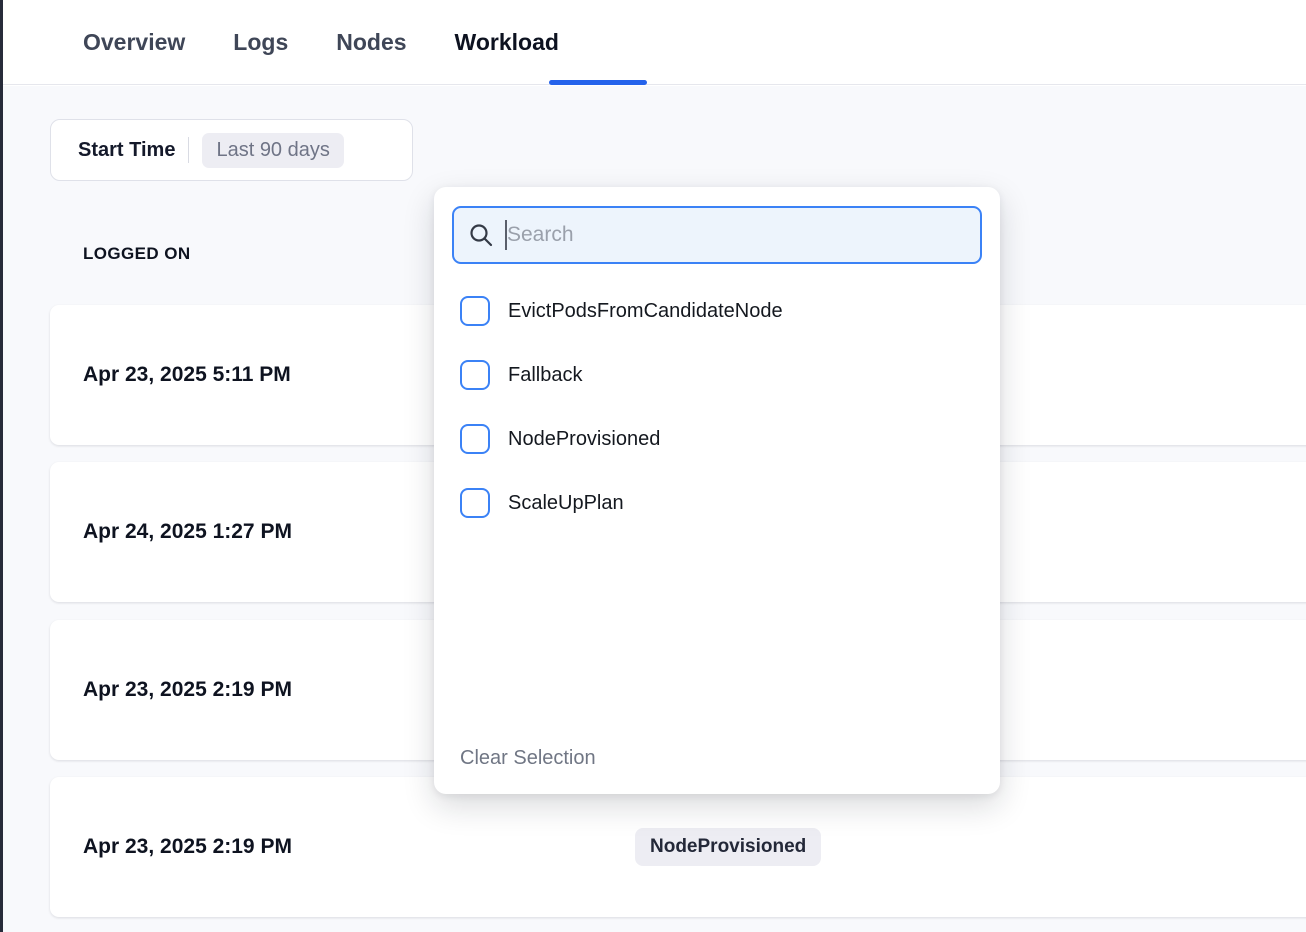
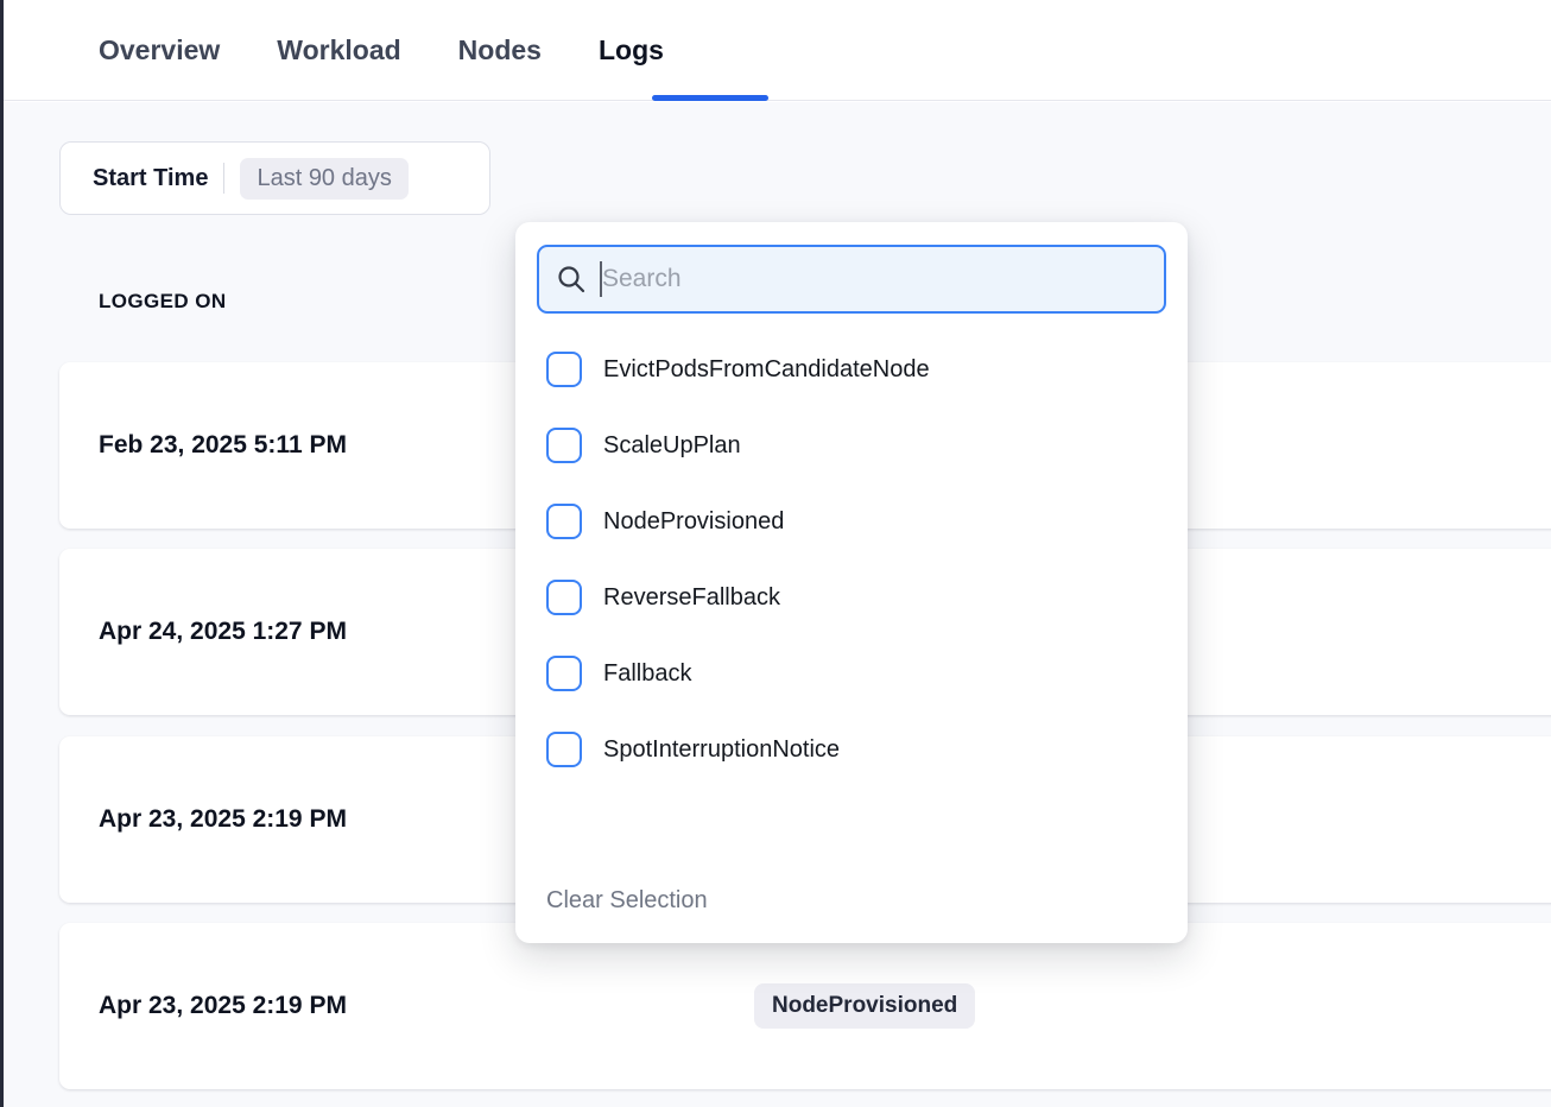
  Overview
- Logs
+ Workload
  Nodes
- Workload
+ Logs
  Start Time
  Last 90 days
  LOGGED ON
- Apr 23, 2025 5:11 PM
+ Feb 23, 2025 5:11 PM
  Apr 24, 2025 1:27 PM
  Apr 23, 2025 2:19 PM
  Apr 23, 2025 2:19 PM
  NodeProvisioned
  Search
  EvictPodsFromCandidateNode
- Fallback
+ ScaleUpPlan
  NodeProvisioned
+ ReverseFallback
- ScaleUpPlan
+ Fallback
+ SpotInterruptionNotice
  Clear Selection
